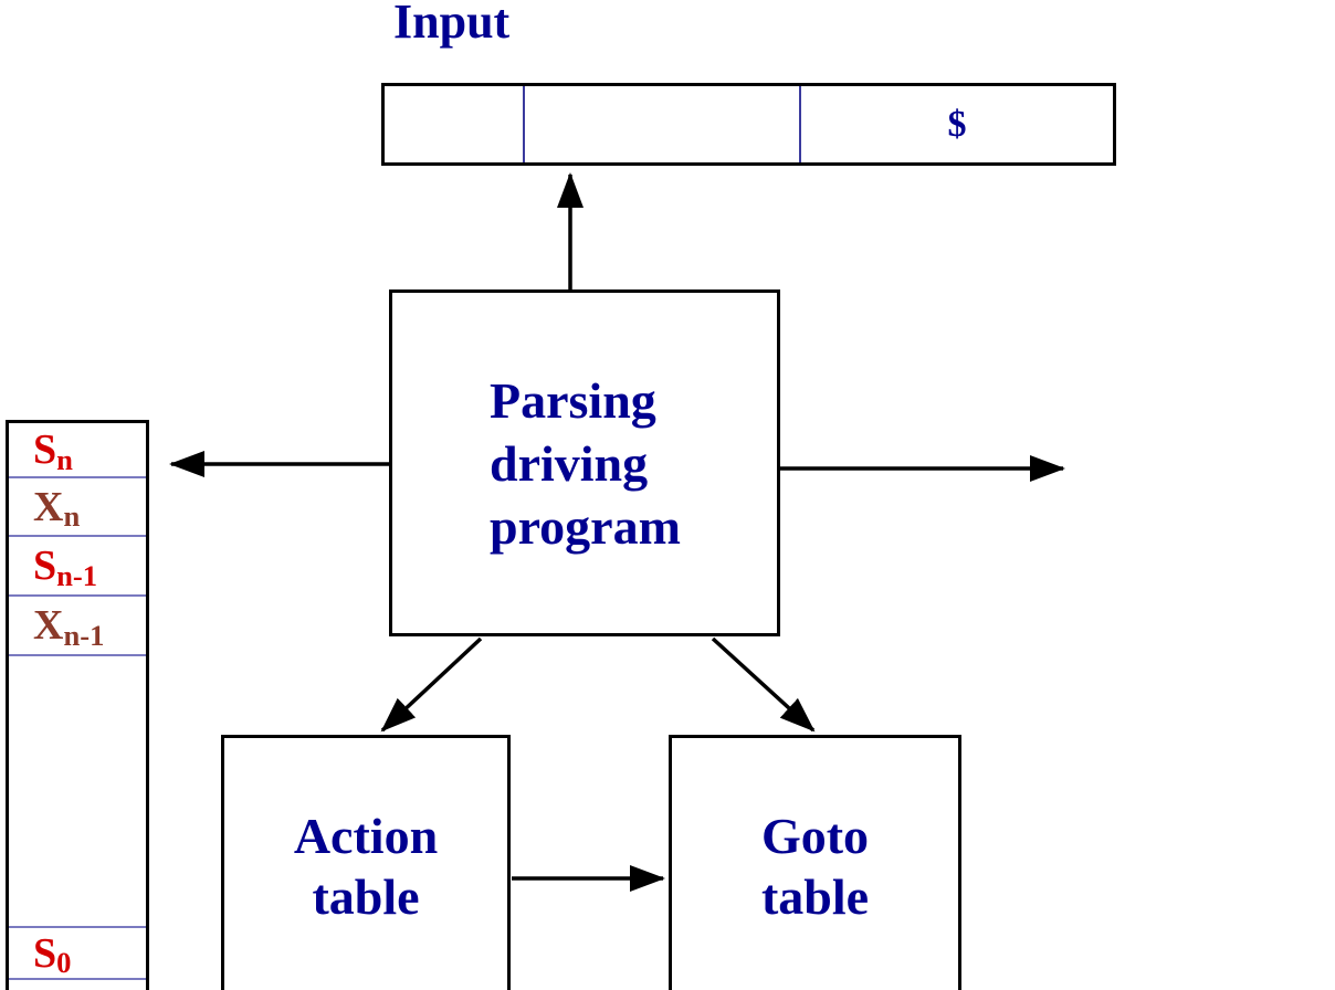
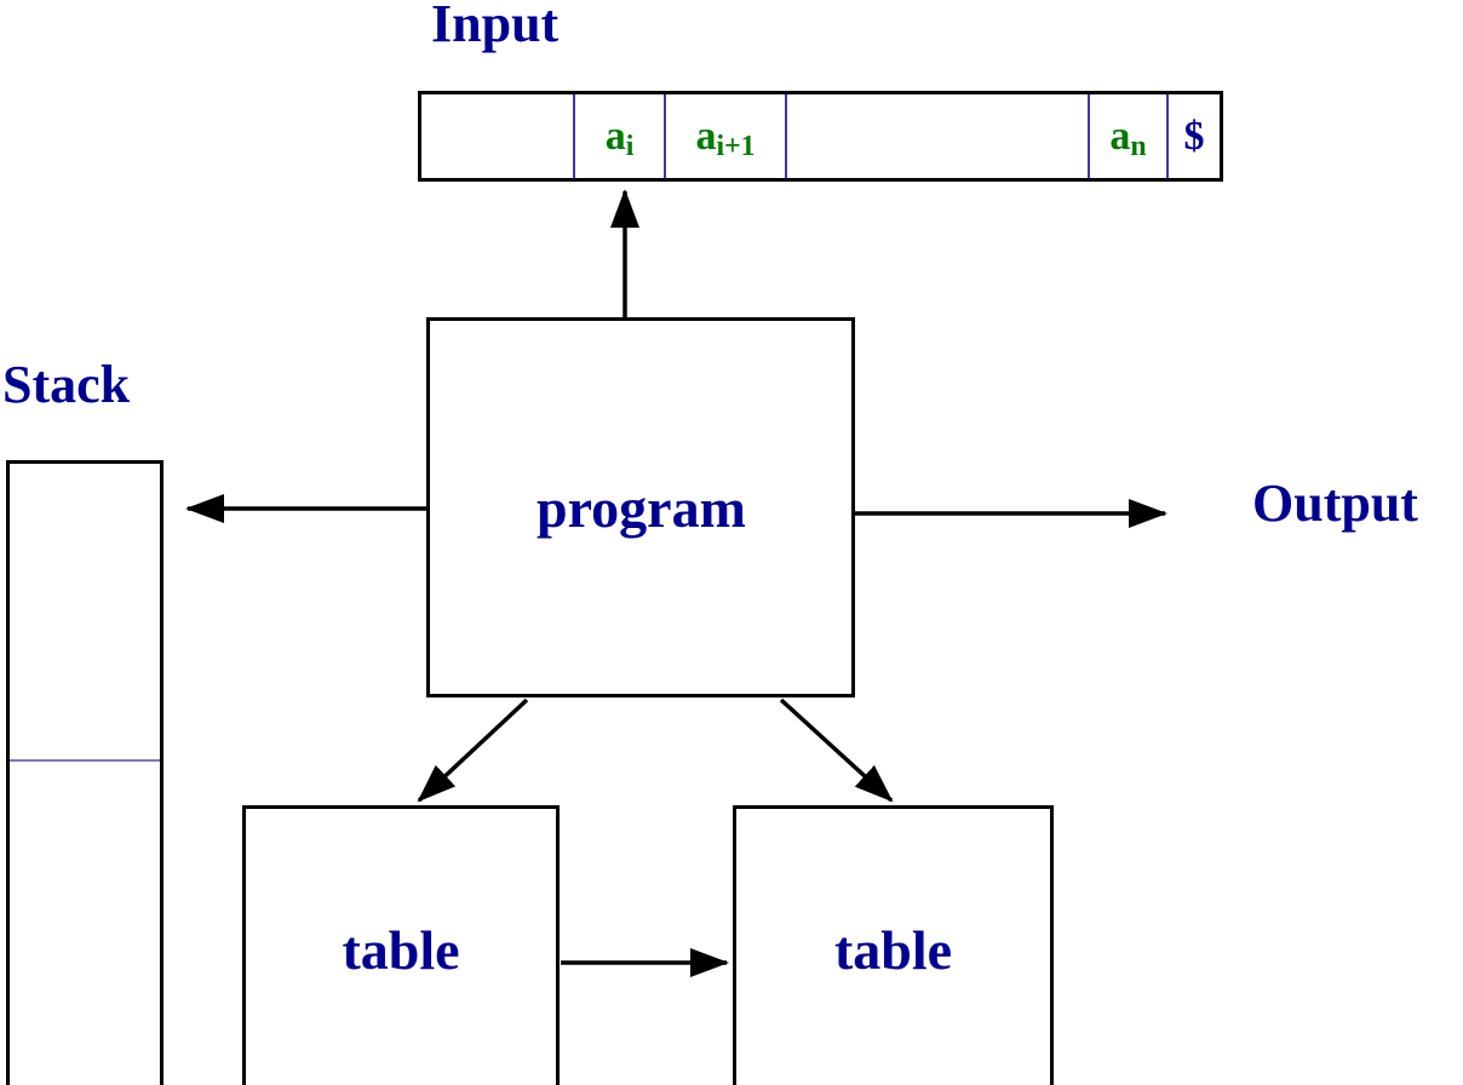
  Input
+ Stack
+ Output
+ ai
+ ai+1
+ an
  $
- Parsing
- driving
  program
- Sn
- Xn
- Sn-1
- Xn-1
- S0
- Action
  table
- Goto
  table
